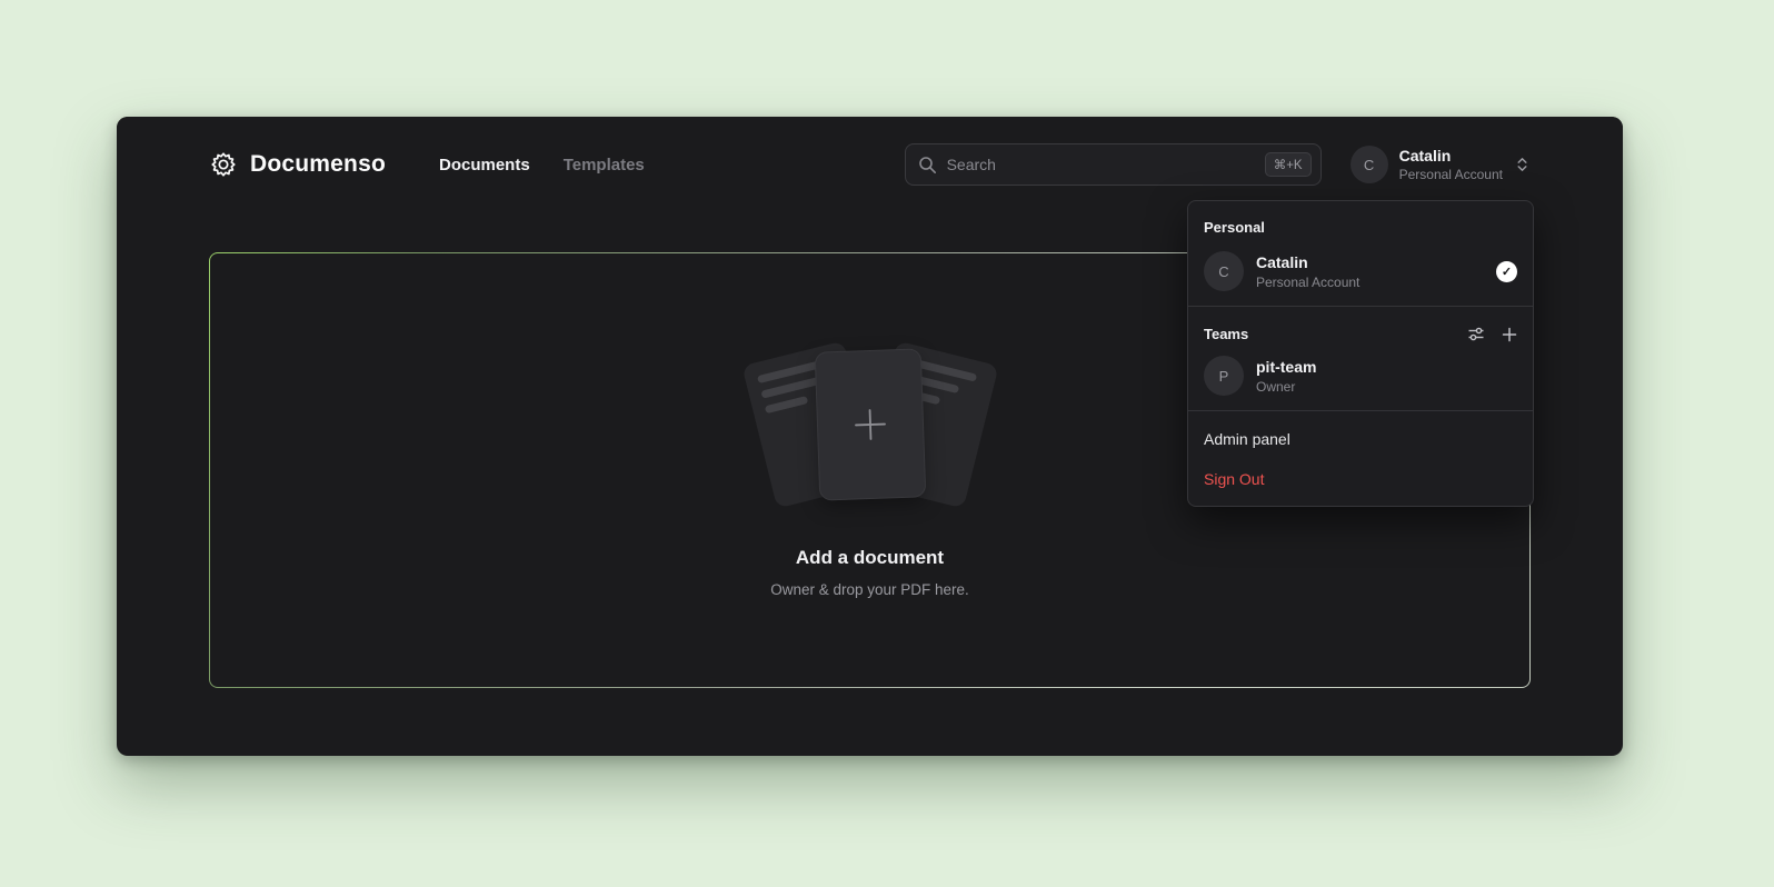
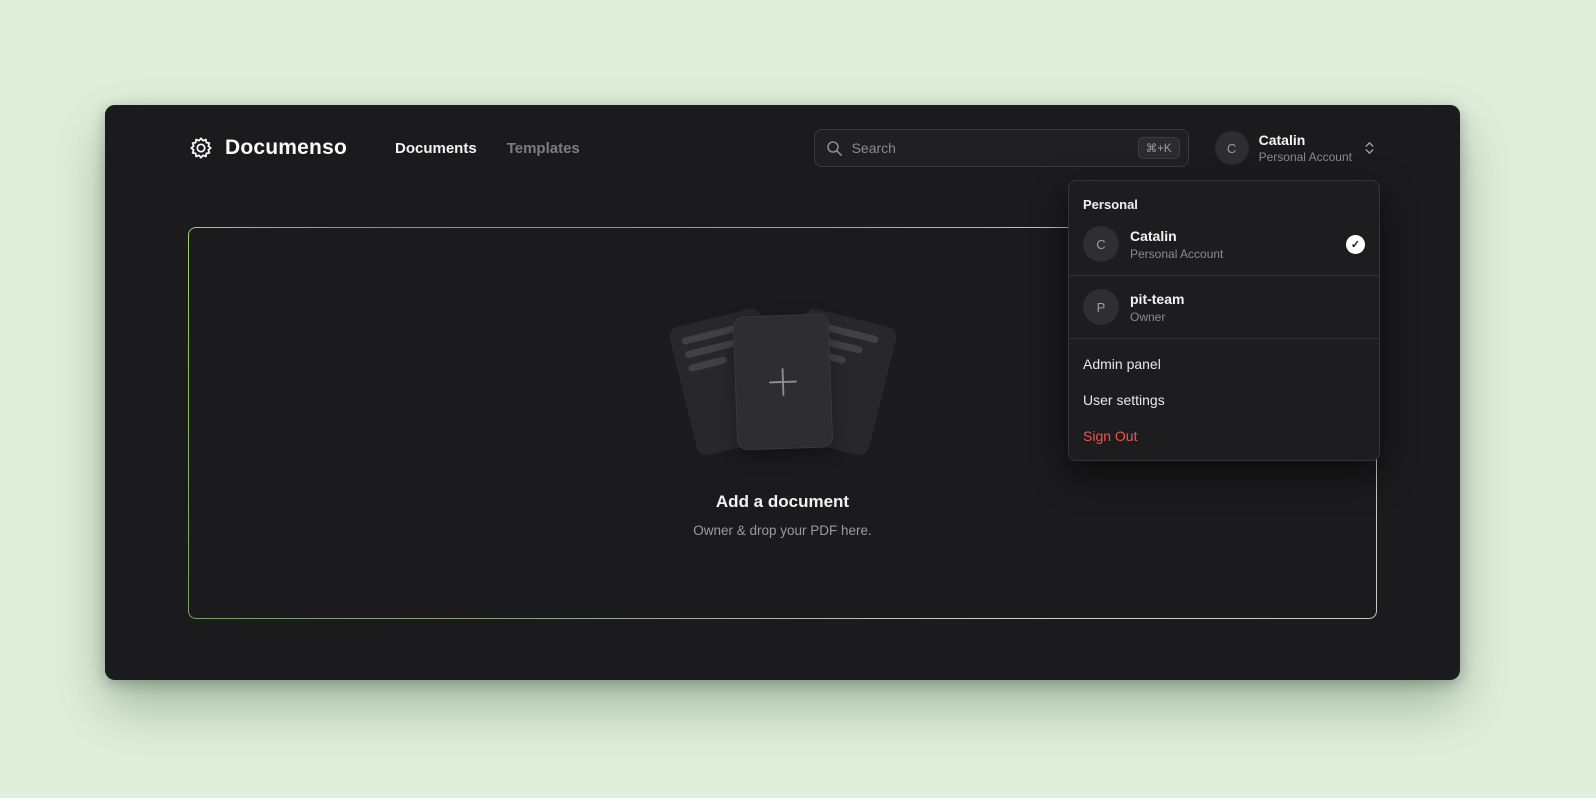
  Documenso
  Documents
  Templates
  Search
  ⌘+K
  C
  Catalin
  Personal Account
  Personal
  C
  Catalin
  Personal Account
  ✓
- Teams
  P
  pit-team
  Owner
  Admin panel
+ User settings
  Sign Out
  Add a document
  Owner & drop your PDF here.
